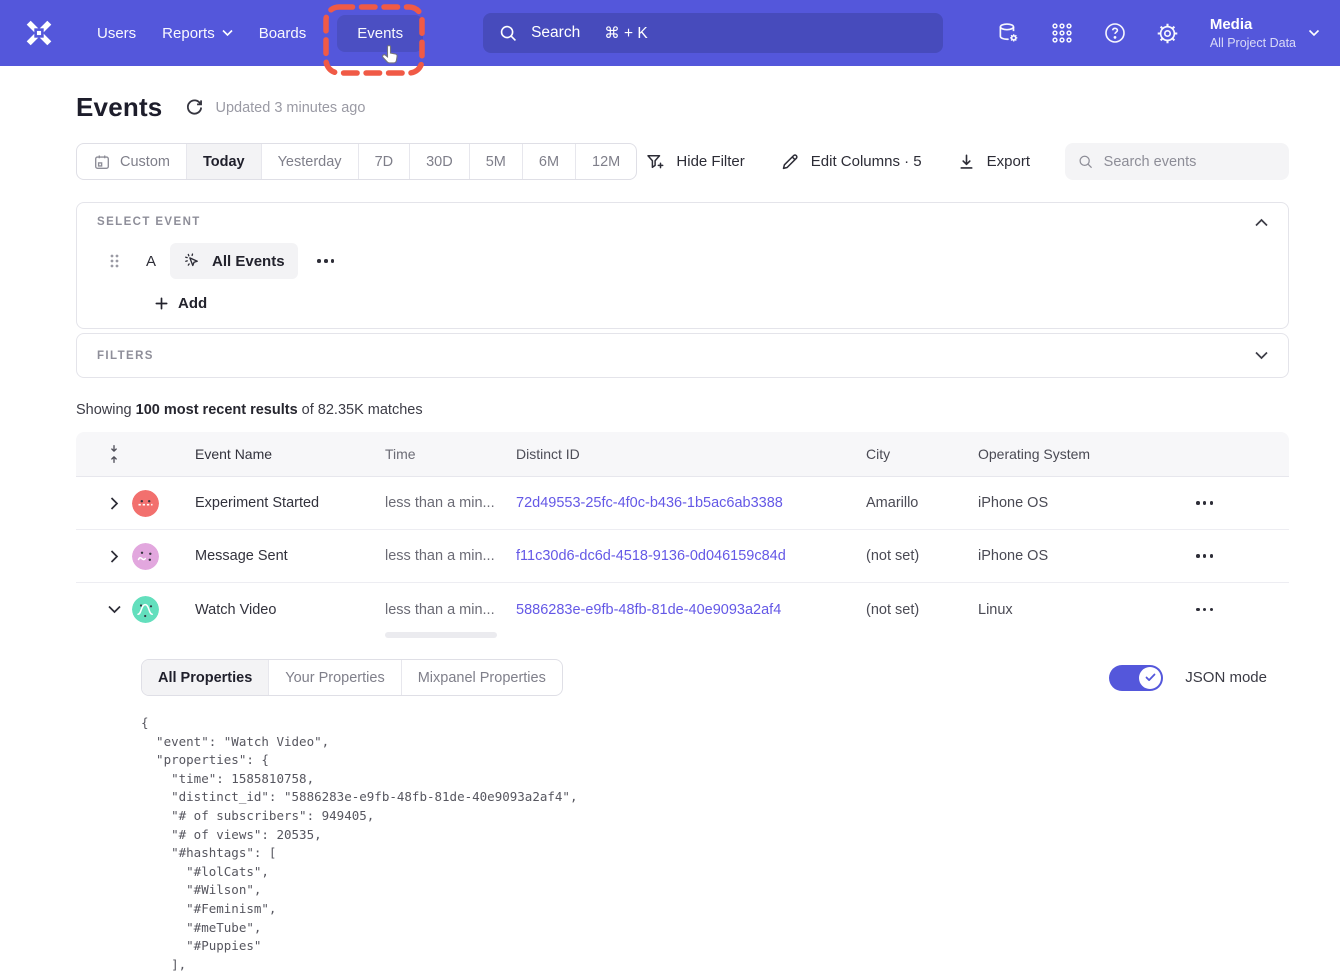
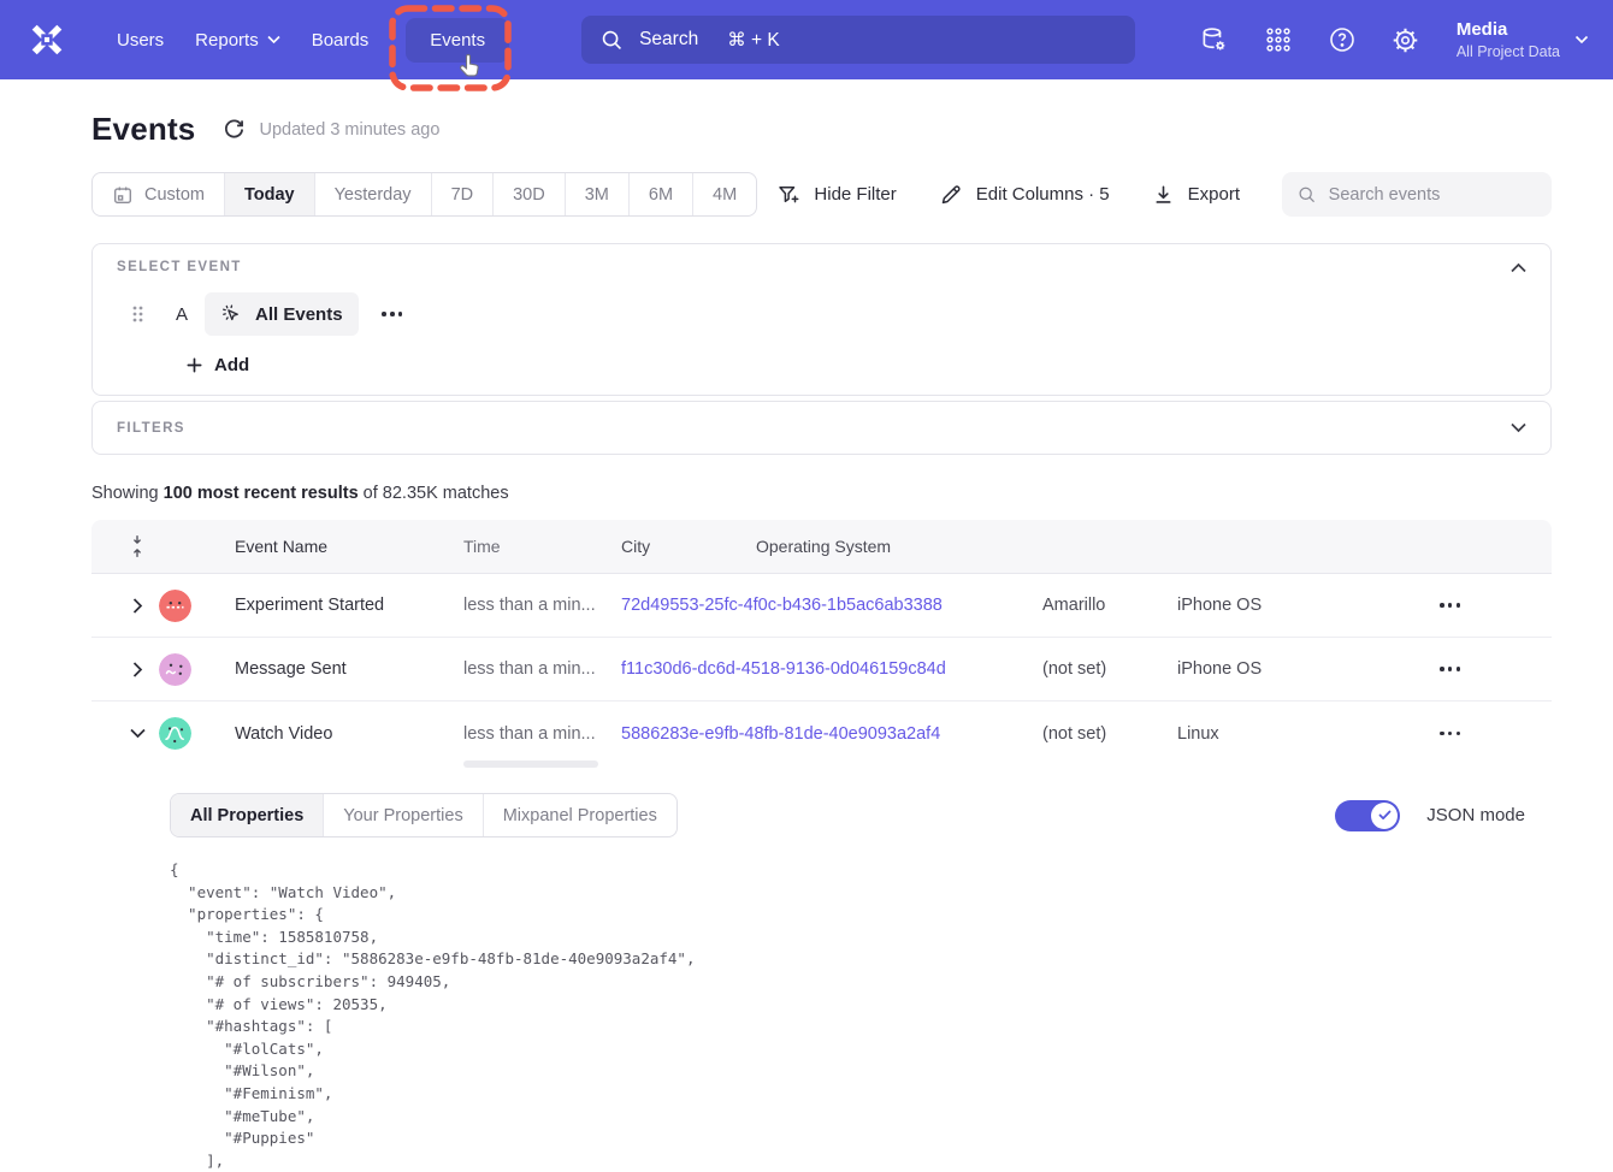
  Users
  Reports
  Boards
  Events
  Search
  ⌘ + K
  Media
  All Project Data
  Events
  Updated 3 minutes ago
  Custom
  Today
  Yesterday
  7D
  30D
- 5M
+ 3M
  6M
- 12M
+ 4M
  Hide Filter
  Edit Columns · 5
  Export
  Search events
  SELECT EVENT
  A
  All Events
  Add
  FILTERS
  Showing 100 most recent results of 82.35K matches
  Event Name
  Time
- Distinct ID
  City
  Operating System
  Experiment Started
  less than a min...
  72d49553-25fc-4f0c-b436-1b5ac6ab3388
  Amarillo
  iPhone OS
  Message Sent
  less than a min...
  f11c30d6-dc6d-4518-9136-0d046159c84d
  (not set)
  iPhone OS
  Watch Video
  less than a min...
  5886283e-e9fb-48fb-81de-40e9093a2af4
  (not set)
  Linux
  All Properties
  Your Properties
  Mixpanel Properties
  JSON mode
  {
  "event": "Watch Video",
  "properties": {
  "time": 1585810758,
  "distinct_id": "5886283e-e9fb-48fb-81de-40e9093a2af4",
  "# of subscribers": 949405,
  "# of views": 20535,
  "#hashtags": [
  "#lolCats",
  "#Wilson",
  "#Feminism",
  "#meTube",
  "#Puppies"
  ],
